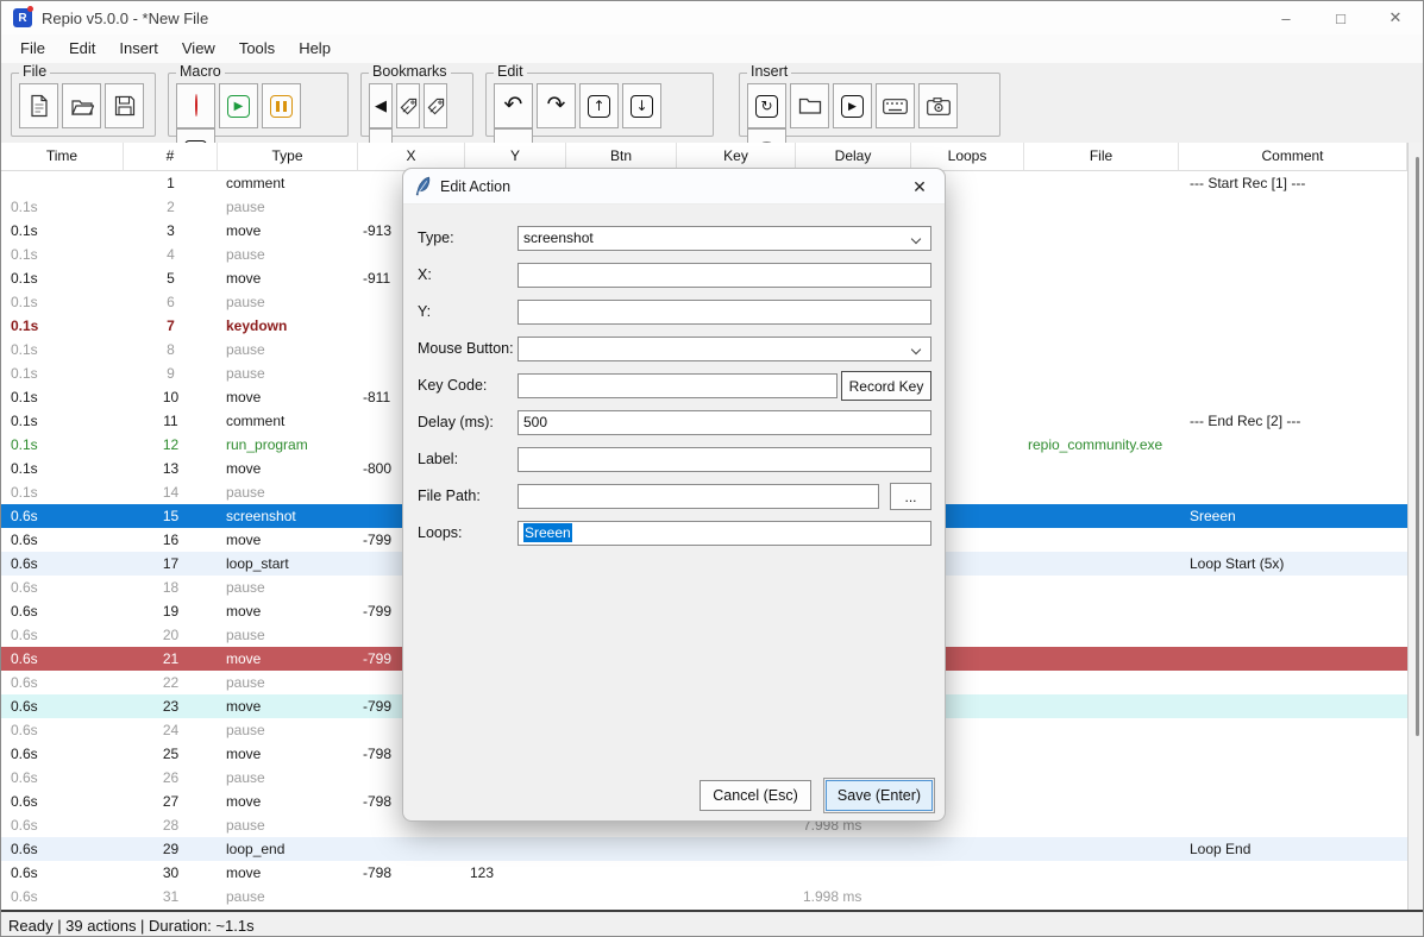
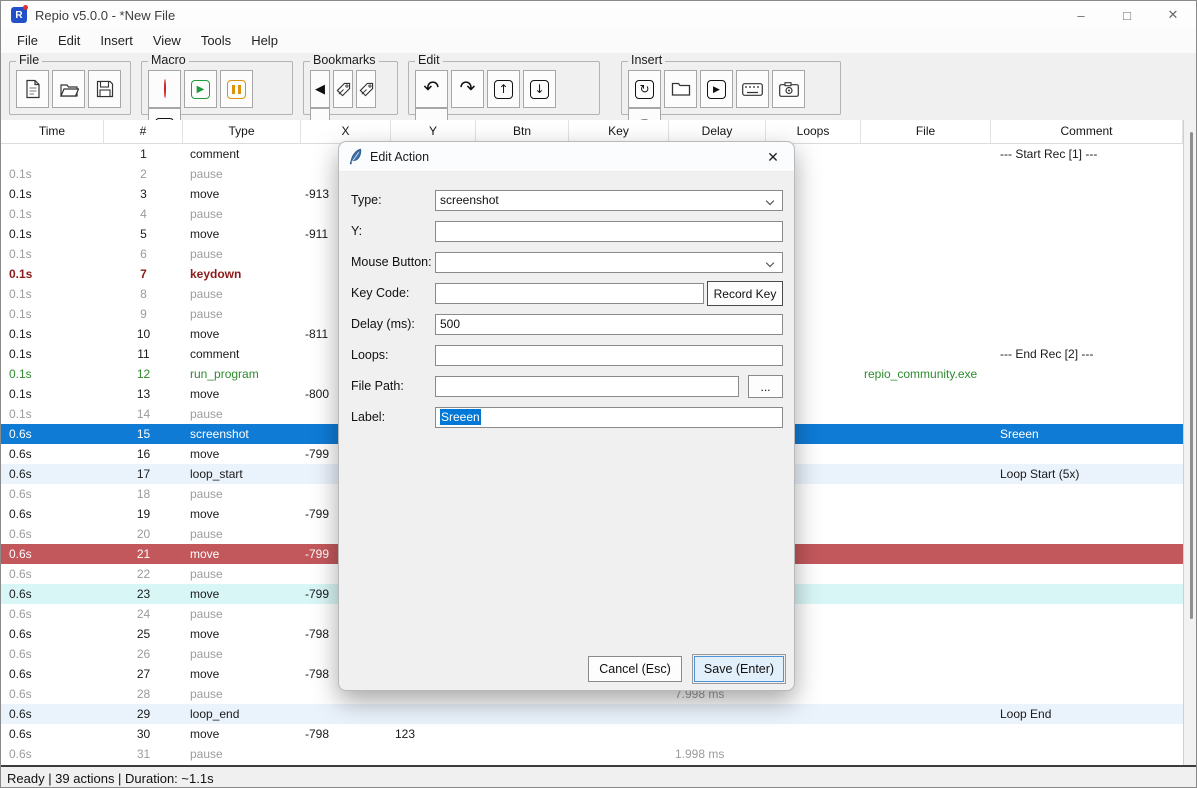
  R
  Repio v5.0.0 - *New File
  –
  □
  ✕
  File
  Edit
  Insert
  View
  Tools
  Help
  File
  Macro
  ▶
  Bookmarks
  ◀
  Edit
  ↶
  ↷
  ↑
  ↓
  Insert
  ↻
  ▶
  Time
  #
  Type
  X
  Y
  Btn
  Key
  Delay
  Loops
  File
  Comment
  1
  comment
  --- Start Rec [1] ---
  0.1s
  2
  pause
  0.1s
  3
  move
  -913
  0.1s
  4
  pause
  0.1s
  5
  move
  -911
  0.1s
  6
  pause
  0.1s
  7
  keydown
  0.1s
  8
  pause
  0.1s
  9
  pause
  0.1s
  10
  move
  -811
  0.1s
  11
  comment
  --- End Rec [2] ---
  0.1s
  12
  run_program
  repio_community.exe
  0.1s
  13
  move
  -800
  0.1s
  14
  pause
  0.6s
  15
  screenshot
  Sreeen
  0.6s
  16
  move
  -799
  0.6s
  17
  loop_start
  Loop Start (5x)
  0.6s
  18
  pause
  0.6s
  19
  move
  -799
  0.6s
  20
  pause
  0.6s
  21
  move
  -799
  0.6s
  22
  pause
  0.6s
  23
  move
  -799
  0.6s
  24
  pause
  0.6s
  25
  move
  -798
  0.6s
  26
  pause
  0.6s
  27
  move
  -798
  0.6s
  28
  pause
  7.998 ms
  0.6s
  29
  loop_end
  Loop End
  0.6s
  30
  move
  -798
  123
  0.6s
  31
  pause
  1.998 ms
  Ready | 39 actions | Duration: ~1.1s
  Edit Action
  ✕
  Type:
  screenshot
- X:
  Y:
  Mouse Button:
  Key Code:
  Record Key
  Delay (ms):
  500
- Label:
+ Loops:
  File Path:
  ...
- Loops:
+ Label:
  Sreeen
  Cancel (Esc)
  Save (Enter)
